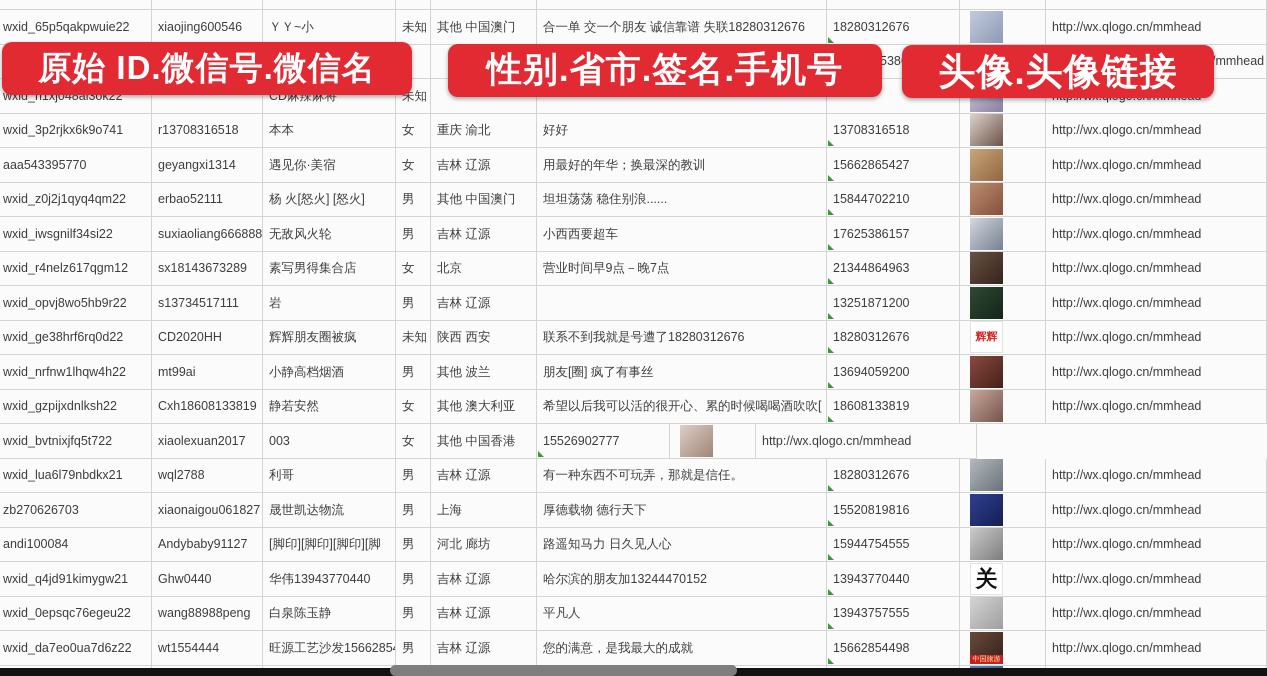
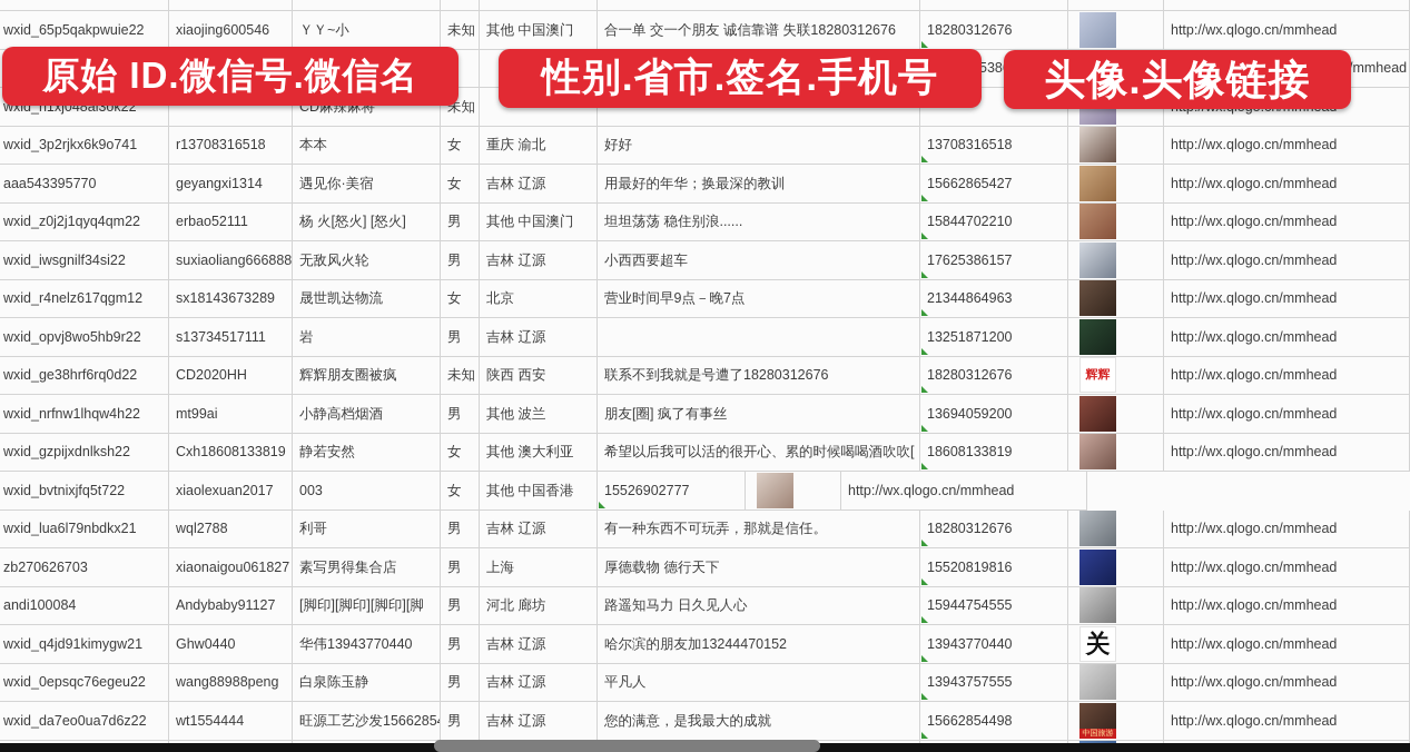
  wxid_65p5qakpwuie22
  xiaojing600546
  ＹＹ~小
  未知
  其他 中国澳门
  合一单 交一个朋友 诚信靠谱 失联18280312676
  18280312676
  http://wx.qlogo.cn/mmhead
  538
  mmhead
  wxid_h1xj048al3ok22
  CD麻辣麻将
  未知
  wxid_3p2rjkx6k9o741
  r13708316518
  本本
  女
  重庆 渝北
  好好
  13708316518
  http://wx.qlogo.cn/mmhead
  aaa543395770
  geyangxi1314
  遇见你·美宿
  女
  吉林 辽源
  用最好的年华；换最深的教训
  15662865427
  http://wx.qlogo.cn/mmhead
  wxid_z0j2j1qyq4qm22
  erbao52111
  杨 火[怒火] [怒火]
  男
  其他 中国澳门
  坦坦荡荡 稳住别浪......
  15844702210
  http://wx.qlogo.cn/mmhead
  wxid_iwsgnilf34si22
  suxiaoliang666888
  无敌风火轮
  男
  吉林 辽源
  小西西要超车
  17625386157
  http://wx.qlogo.cn/mmhead
  wxid_r4nelz617qgm12
  sx18143673289
- 素写男得集合店
+ 晟世凯达物流
  女
  北京
  营业时间早9点－晚7点
  21344864963
  http://wx.qlogo.cn/mmhead
  wxid_opvj8wo5hb9r22
  s13734517111
  岩
  男
  吉林 辽源
  13251871200
  http://wx.qlogo.cn/mmhead
  wxid_ge38hrf6rq0d22
  CD2020HH
  辉辉朋友圈被疯
  未知
  陕西 西安
  联系不到我就是号遭了18280312676
  18280312676
  辉辉
  http://wx.qlogo.cn/mmhead
  wxid_nrfnw1lhqw4h22
  mt99ai
  小静高档烟酒
  男
  其他 波兰
  朋友[圈] 疯了有事丝
  13694059200
  http://wx.qlogo.cn/mmhead
  wxid_gzpijxdnlksh22
  Cxh18608133819
  静若安然
  女
  其他 澳大利亚
  希望以后我可以活的很开心、累的时候喝喝酒吹吹[
  18608133819
  http://wx.qlogo.cn/mmhead
  wxid_bvtnixjfq5t722
  xiaolexuan2017
  003
  女
  其他 中国香港
  15526902777
  http://wx.qlogo.cn/mmhead
  wxid_lua6l79nbdkx21
  wql2788
  利哥
  男
  吉林 辽源
  有一种东西不可玩弄，那就是信任。
  18280312676
  http://wx.qlogo.cn/mmhead
  zb270626703
  xiaonaigou061827
- 晟世凯达物流
+ 素写男得集合店
  男
  上海
  厚德载物 德行天下
  15520819816
  http://wx.qlogo.cn/mmhead
  andi100084
  Andybaby91127
  [脚印][脚印][脚印][脚
  男
  河北 廊坊
  路遥知马力 日久见人心
  15944754555
  http://wx.qlogo.cn/mmhead
  wxid_q4jd91kimygw21
  Ghw0440
  华伟13943770440
  男
  吉林 辽源
  哈尔滨的朋友加13244470152
  13943770440
  关
  http://wx.qlogo.cn/mmhead
  wxid_0epsqc76egeu22
  wang88988peng
  白泉陈玉静
  男
  吉林 辽源
  平凡人
  13943757555
  http://wx.qlogo.cn/mmhead
  wxid_da7eo0ua7d6z22
  wt1554444
  旺源工艺沙发1566285
  男
  吉林 辽源
  您的满意，是我最大的成就
  15662854498
  http://wx.qlogo.cn/mmhead
  原始 ID.微信号.微信名
  性别.省市.签名.手机号
  头像.头像链接
